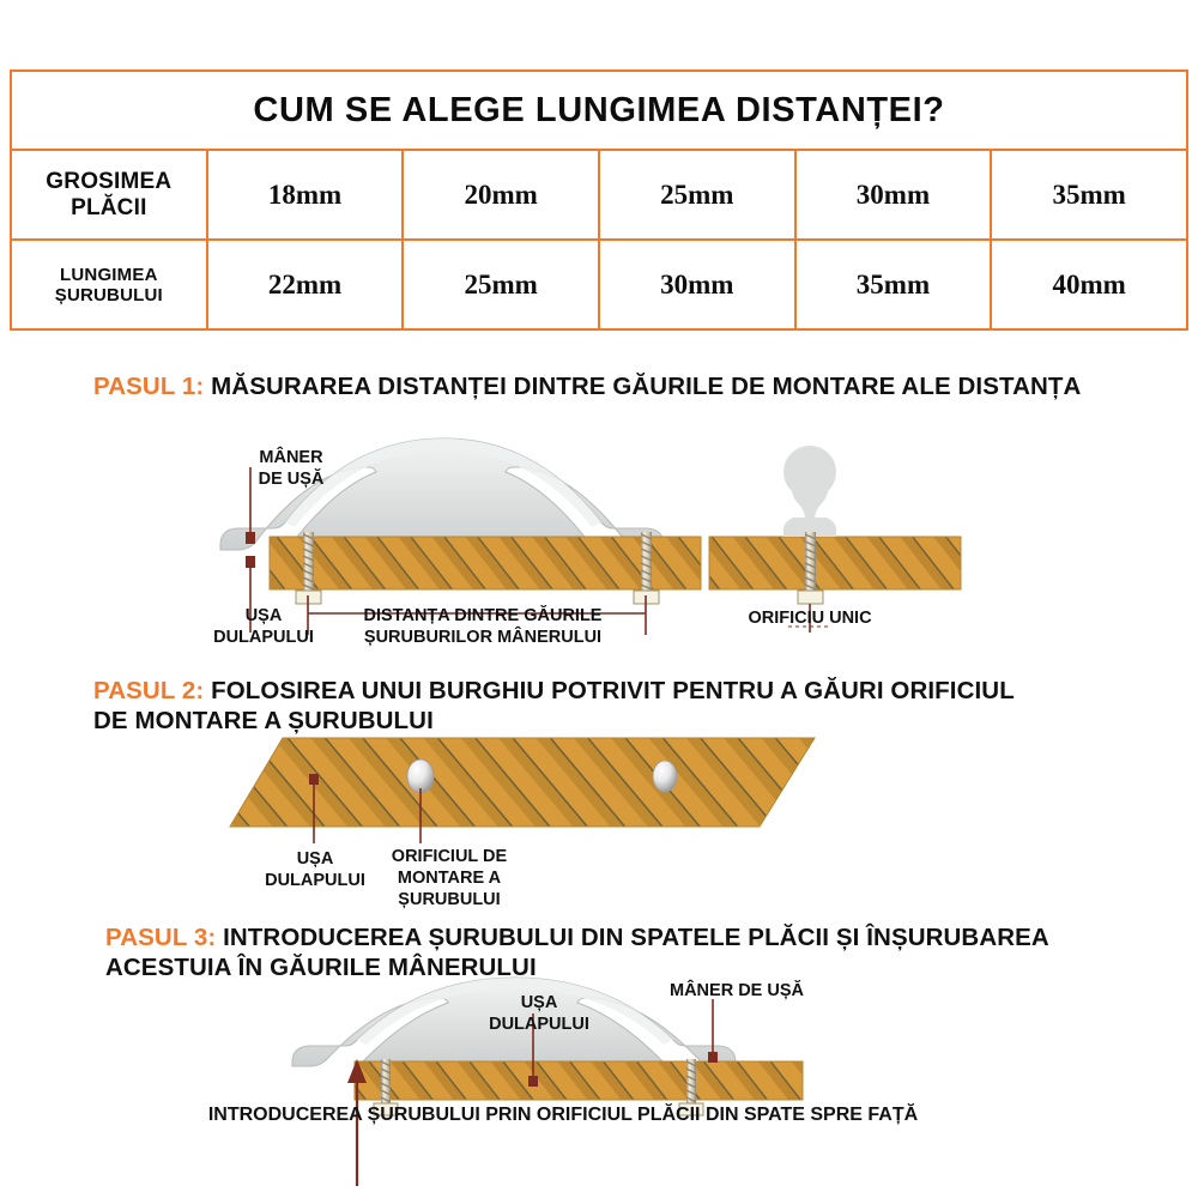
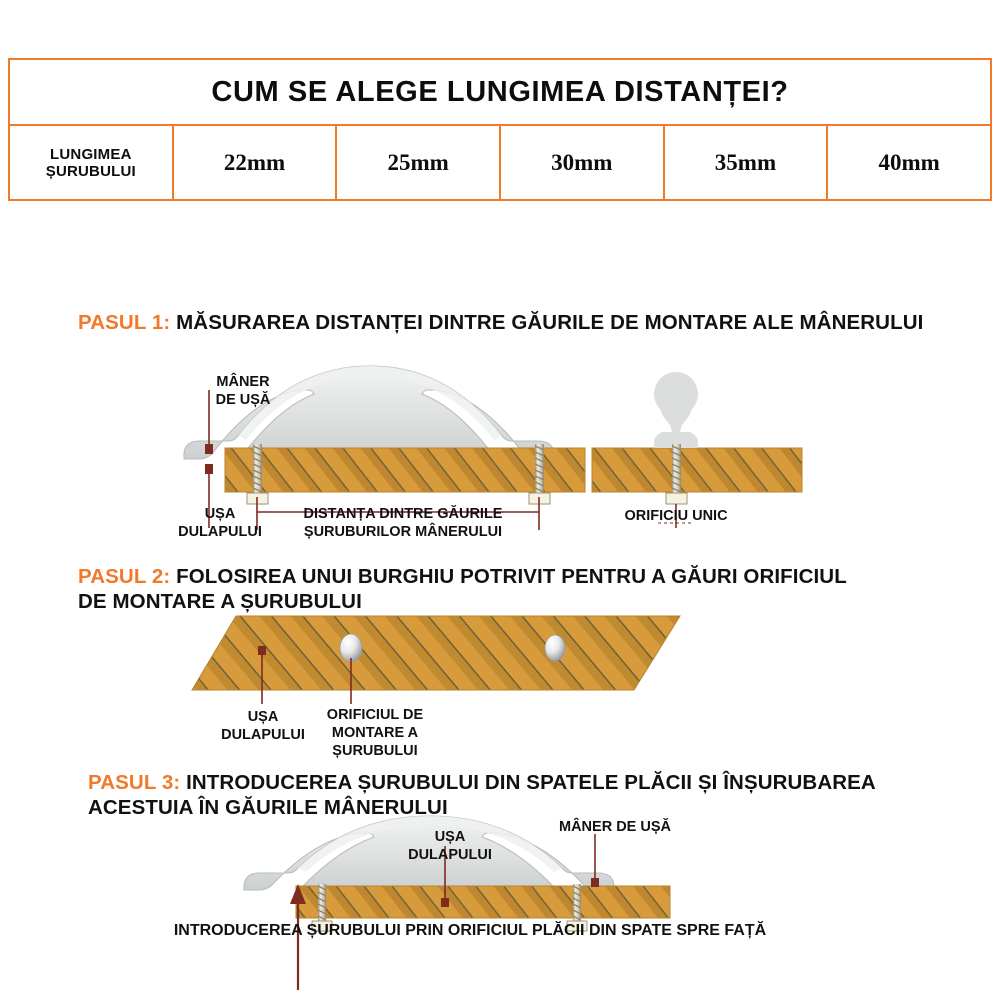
  CUM SE ALEGE LUNGIMEA DISTANȚEI?
- GROSIMEA PLĂCII	18mm	20mm	25mm	30mm	35mm
  LUNGIMEA ȘURUBULUI	22mm	25mm	30mm	35mm	40mm
- PASUL 1: MĂSURAREA DISTANȚEI DINTRE GĂURILE DE MONTARE ALE DISTANȚA
+ PASUL 1: MĂSURAREA DISTANȚEI DINTRE GĂURILE DE MONTARE ALE MÂNERULUI
  MÂNER
  DE UȘĂ
  UȘA
  DULAPULUI
  DISTANȚA DINTRE GĂURILE
  ȘURUBURILOR MÂNERULUI
  ORIFICIU UNIC
  PASUL 2: FOLOSIREA UNUI BURGHIU POTRIVIT PENTRU A GĂURI ORIFICIUL
  DE MONTARE A ȘURUBULUI
  UȘA
  DULAPULUI
  ORIFICIUL DE
  MONTARE A
  ȘURUBULUI
  PASUL 3: INTRODUCEREA ȘURUBULUI DIN SPATELE PLĂCII ȘI ÎNȘURUBAREA
  ACESTUIA ÎN GĂURILE MÂNERULUI
  UȘA
  DULAPULUI
  MÂNER DE UȘĂ
  INTRODUCEREA ȘURUBULUI PRIN ORIFICIUL PLĂCII DIN SPATE SPRE FAȚĂ
